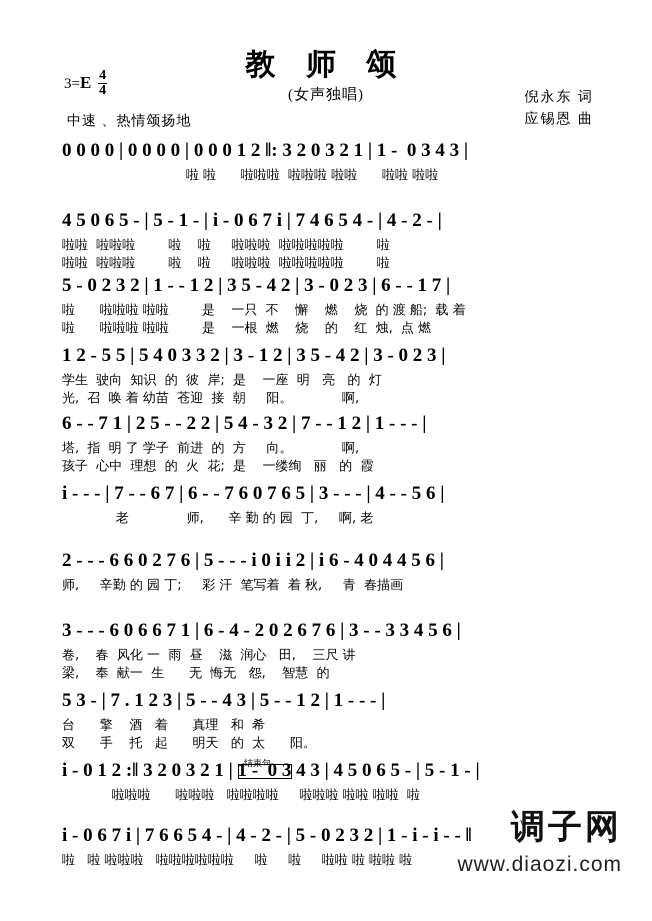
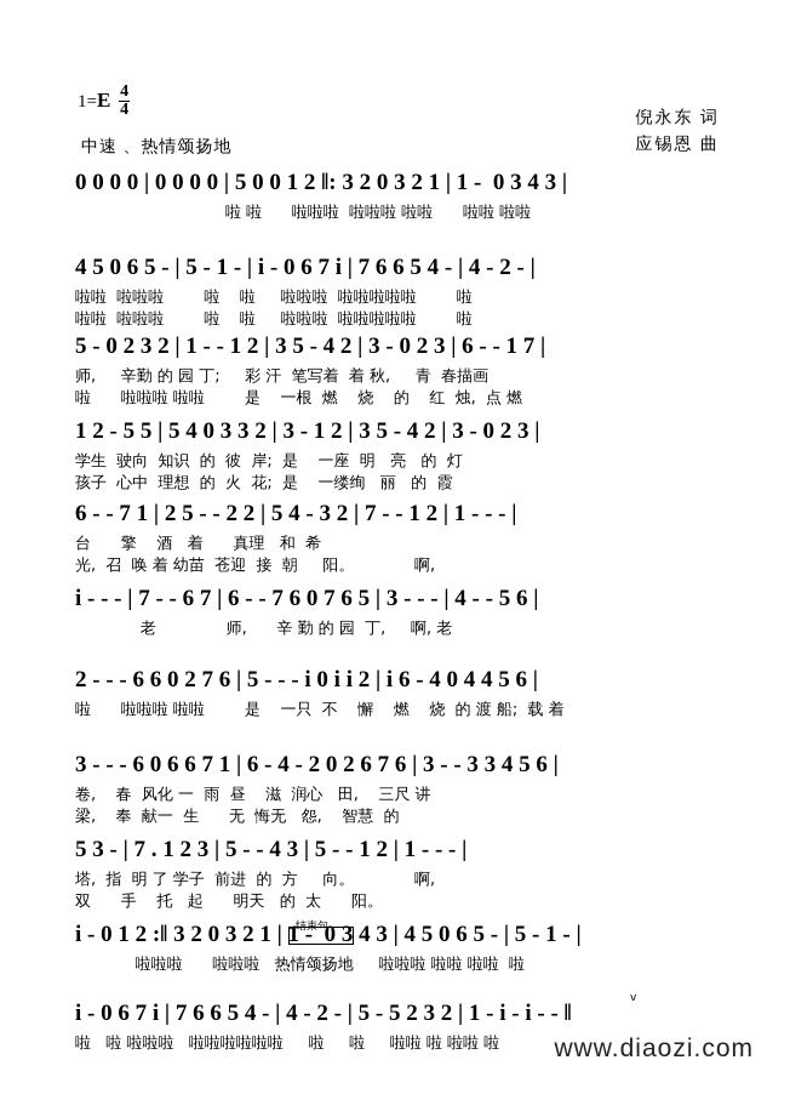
- 3=E
+ 1=E
  4
  4
- 教 师 颂
- (女声独唱)
  中速 、热情颂扬地
  倪永东 词
  应锡恩 曲
- 0 0 0 0 | 0 0 0 0 | 0 0 0 1 2 ‖: 3 2 0 3 2 1 | 1 - 0 3 4 3 |
+ 0 0 0 0 | 0 0 0 0 | 5 0 0 1 2 ‖: 3 2 0 3 2 1 | 1 - 0 3 4 3 |
  啦 啦 啦啦啦 啦啦啦 啦啦 啦啦 啦啦
- 4 5 0 6 5 - | 5 - 1 - | i - 0 6 7 i | 7 4 6 5 4 - | 4 - 2 - |
+ 4 5 0 6 5 - | 5 - 1 - | i - 0 6 7 i | 7 6 6 5 4 - | 4 - 2 - |
  啦啦 啦啦啦 啦 啦 啦啦啦 啦啦啦啦啦 啦
  啦啦 啦啦啦 啦 啦 啦啦啦 啦啦啦啦啦 啦
  5 - 0 2 3 2 | 1 - - 1 2 | 3 5 - 4 2 | 3 - 0 2 3 | 6 - - 1 7 |
- 啦 啦啦啦 啦啦 是 一只 不 懈 燃 烧 的 渡 船; 载 着
+ 师, 辛勤 的 园 丁; 彩 汗 笔写着 着 秋, 青 春描画
  啦 啦啦啦 啦啦 是 一根 燃 烧 的 红 烛, 点 燃
  1 2 - 5 5 | 5 4 0 3 3 2 | 3 - 1 2 | 3 5 - 4 2 | 3 - 0 2 3 |
  学生 驶向 知识 的 彼 岸; 是 一座 明 亮 的 灯
- 光, 召 唤 着 幼苗 苍迎 接 朝 阳。 啊,
+ 孩子 心中 理想 的 火 花; 是 一缕绚 丽 的 霞
  6 - - 7 1 | 2 5 - - 2 2 | 5 4 - 3 2 | 7 - - 1 2 | 1 - - - |
- 塔, 指 明 了 学子 前进 的 方 向。 啊,
+ 台 擎 酒 着 真理 和 希
- 孩子 心中 理想 的 火 花; 是 一缕绚 丽 的 霞
+ 光, 召 唤 着 幼苗 苍迎 接 朝 阳。 啊,
  i - - - | 7 - - 6 7 | 6 - - 7 6 0 7 6 5 | 3 - - - | 4 - - 5 6 |
  老 师, 辛 勤 的 园 丁, 啊, 老
  2 - - - 6 6 0 2 7 6 | 5 - - - i 0 i i 2 | i 6 - 4 0 4 4 5 6 |
- 师, 辛勤 的 园 丁; 彩 汗 笔写着 着 秋, 青 春描画
+ 啦 啦啦啦 啦啦 是 一只 不 懈 燃 烧 的 渡 船; 载 着
  3 - - - 6 0 6 6 7 1 | 6 - 4 - 2 0 2 6 7 6 | 3 - - 3 3 4 5 6 |
  卷, 春 风化 一 雨 昼 滋 润心 田, 三尺 讲
  梁, 奉 献一 生 无 悔无 怨, 智慧 的
  5 3 - | 7 . 1 2 3 | 5 - - 4 3 | 5 - - 1 2 | 1 - - - |
- 台 擎 酒 着 真理 和 希
+ 塔, 指 明 了 学子 前进 的 方 向。 啊,
  双 手 托 起 明天 的 太 阳。
  i - 0 1 2 :‖ 3 2 0 3 2 1 | 1 - 0 3 4 3 | 4 5 0 6 5 - | 5 - 1 - |
- 啦啦啦 啦啦啦 啦啦啦啦 啦啦啦 啦啦 啦啦 啦
+ 啦啦啦 啦啦啦 热情颂扬地 啦啦啦 啦啦 啦啦 啦
- i - 0 6 7 i | 7 6 6 5 4 - | 4 - 2 - | 5 - 0 2 3 2 | 1 - i - i - - ‖
+ i - 0 6 7 i | 7 6 6 5 4 - | 4 - 2 - | 5 - 5 2 3 2 | 1 - i - i - - ‖
  啦 啦 啦啦啦 啦啦啦啦啦啦 啦 啦 啦啦 啦 啦啦 啦
  结束句
  v
- 调子网
  www.diaozi.com
